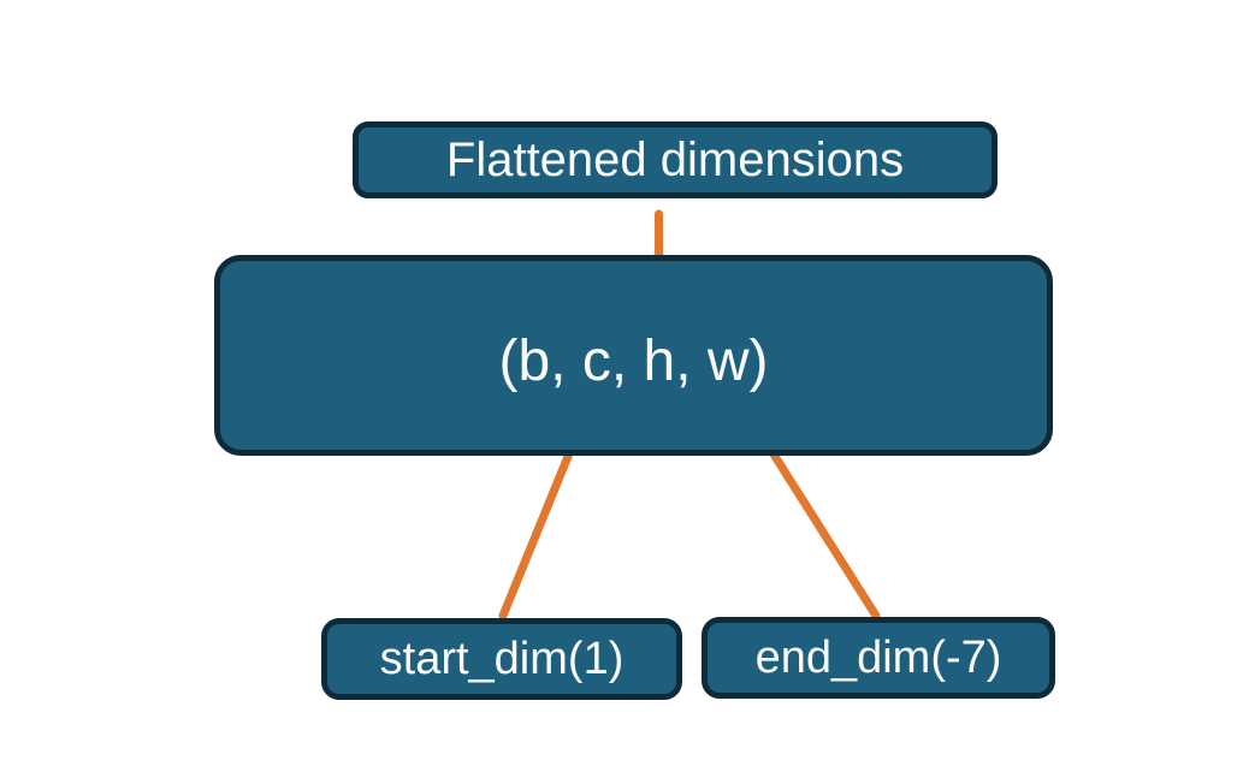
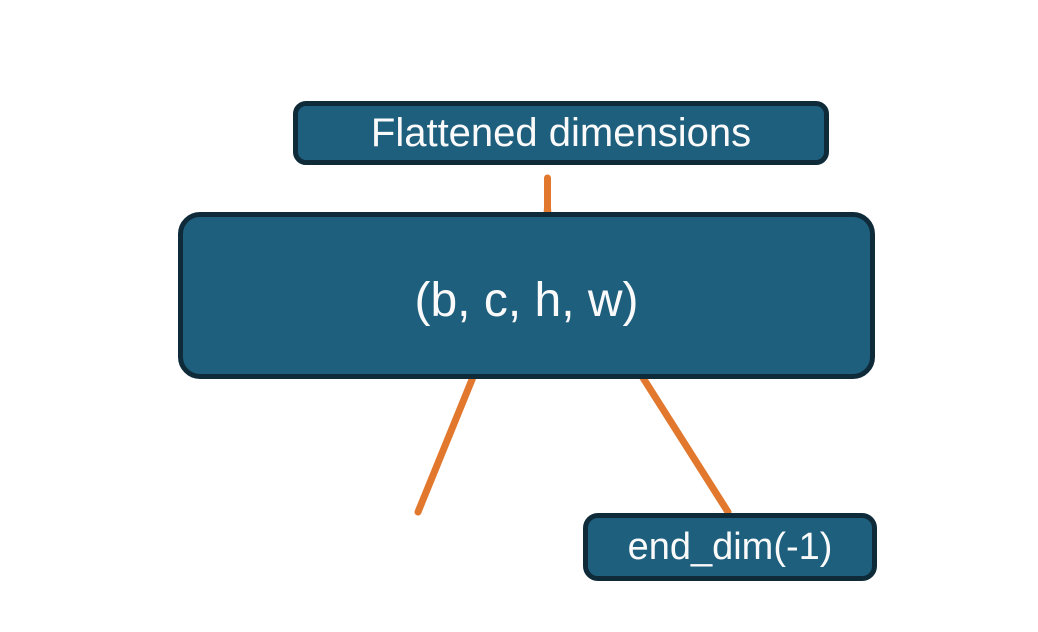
  Flattened dimensions
  (b, c, h, w)
- start_dim(1)
- end_dim(-7)
+ end_dim(-1)
